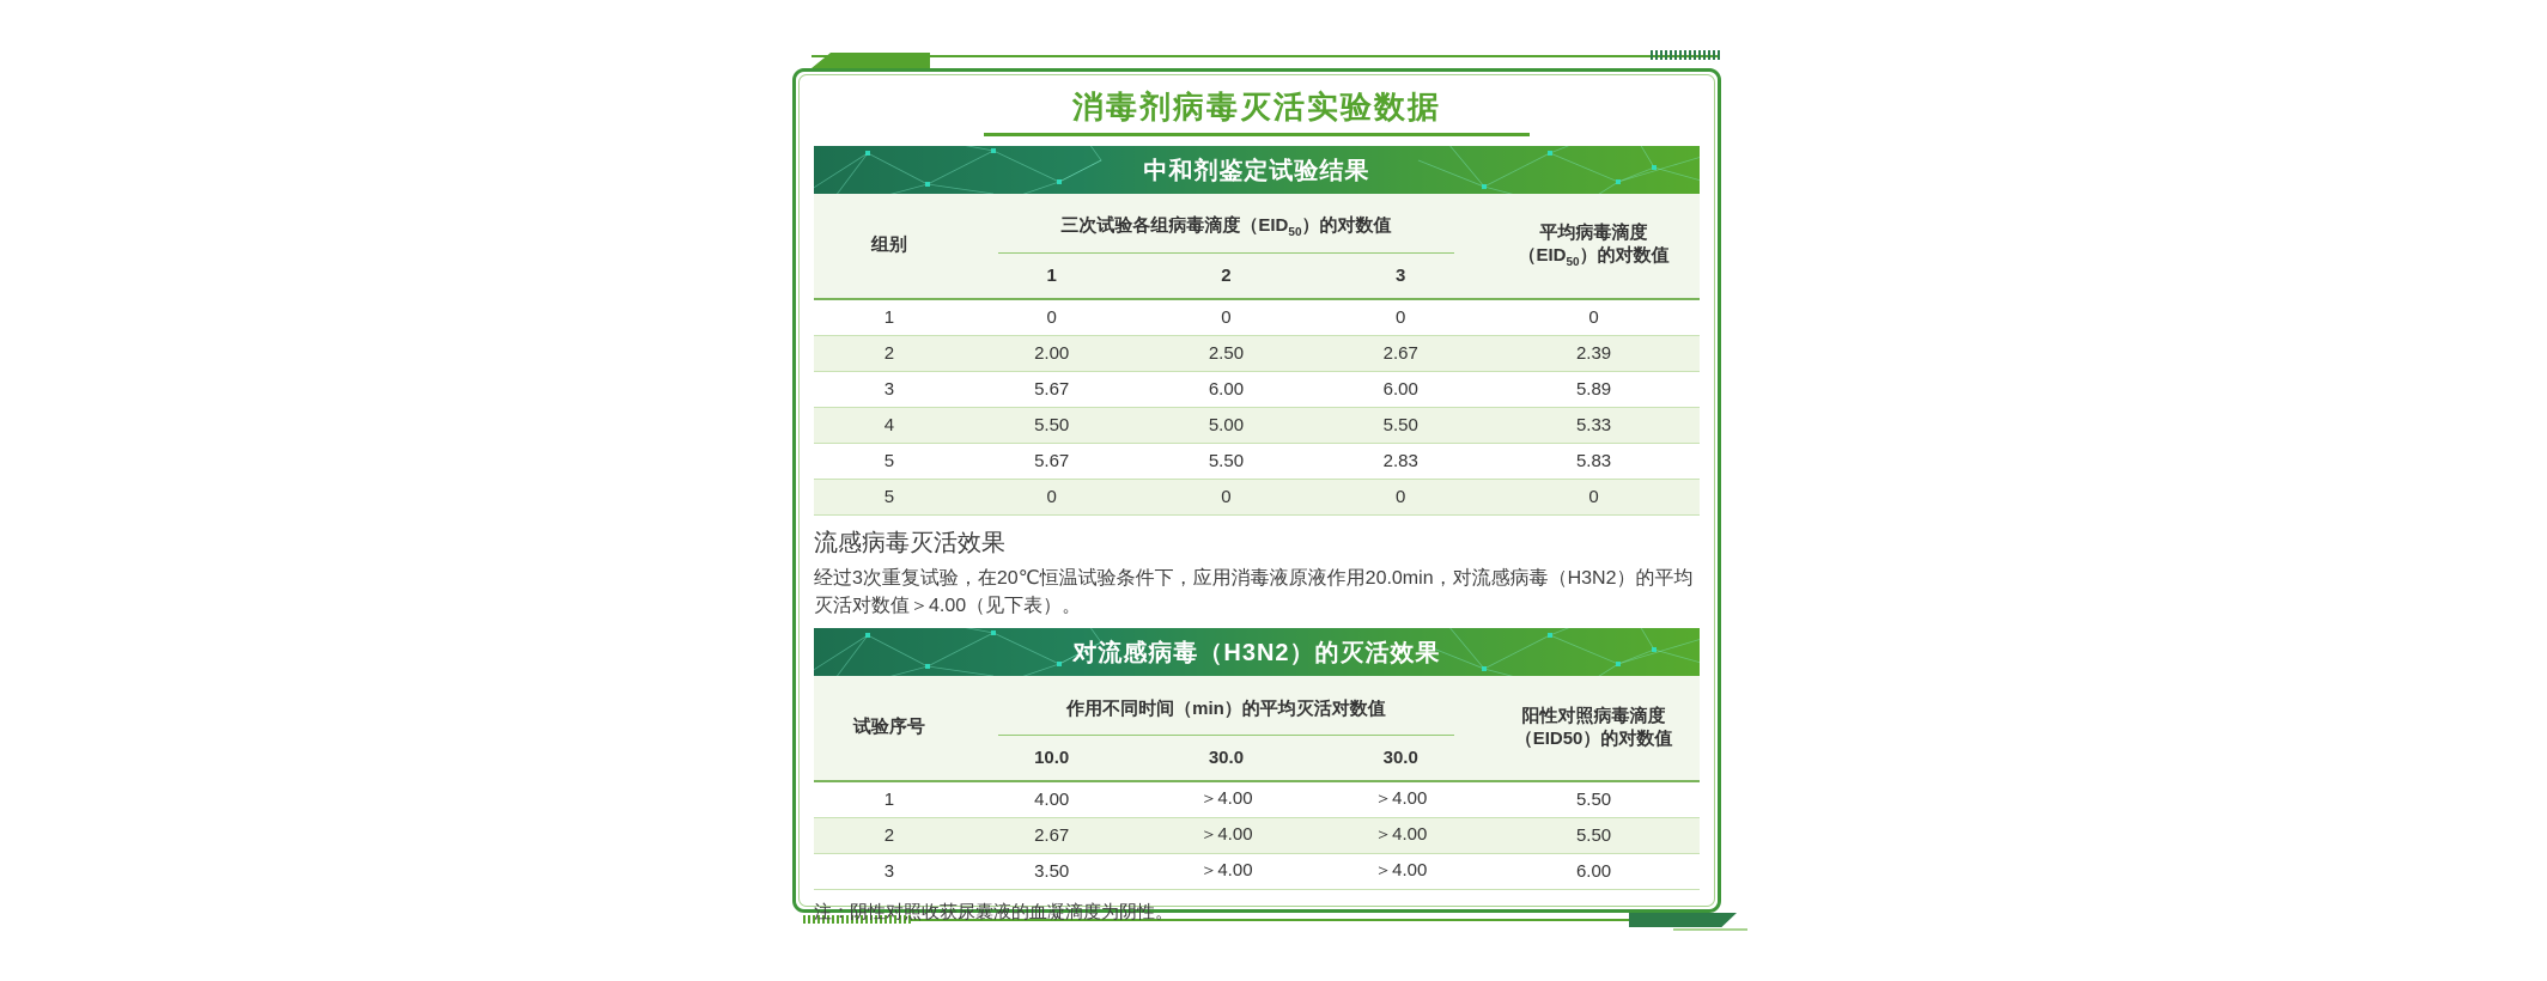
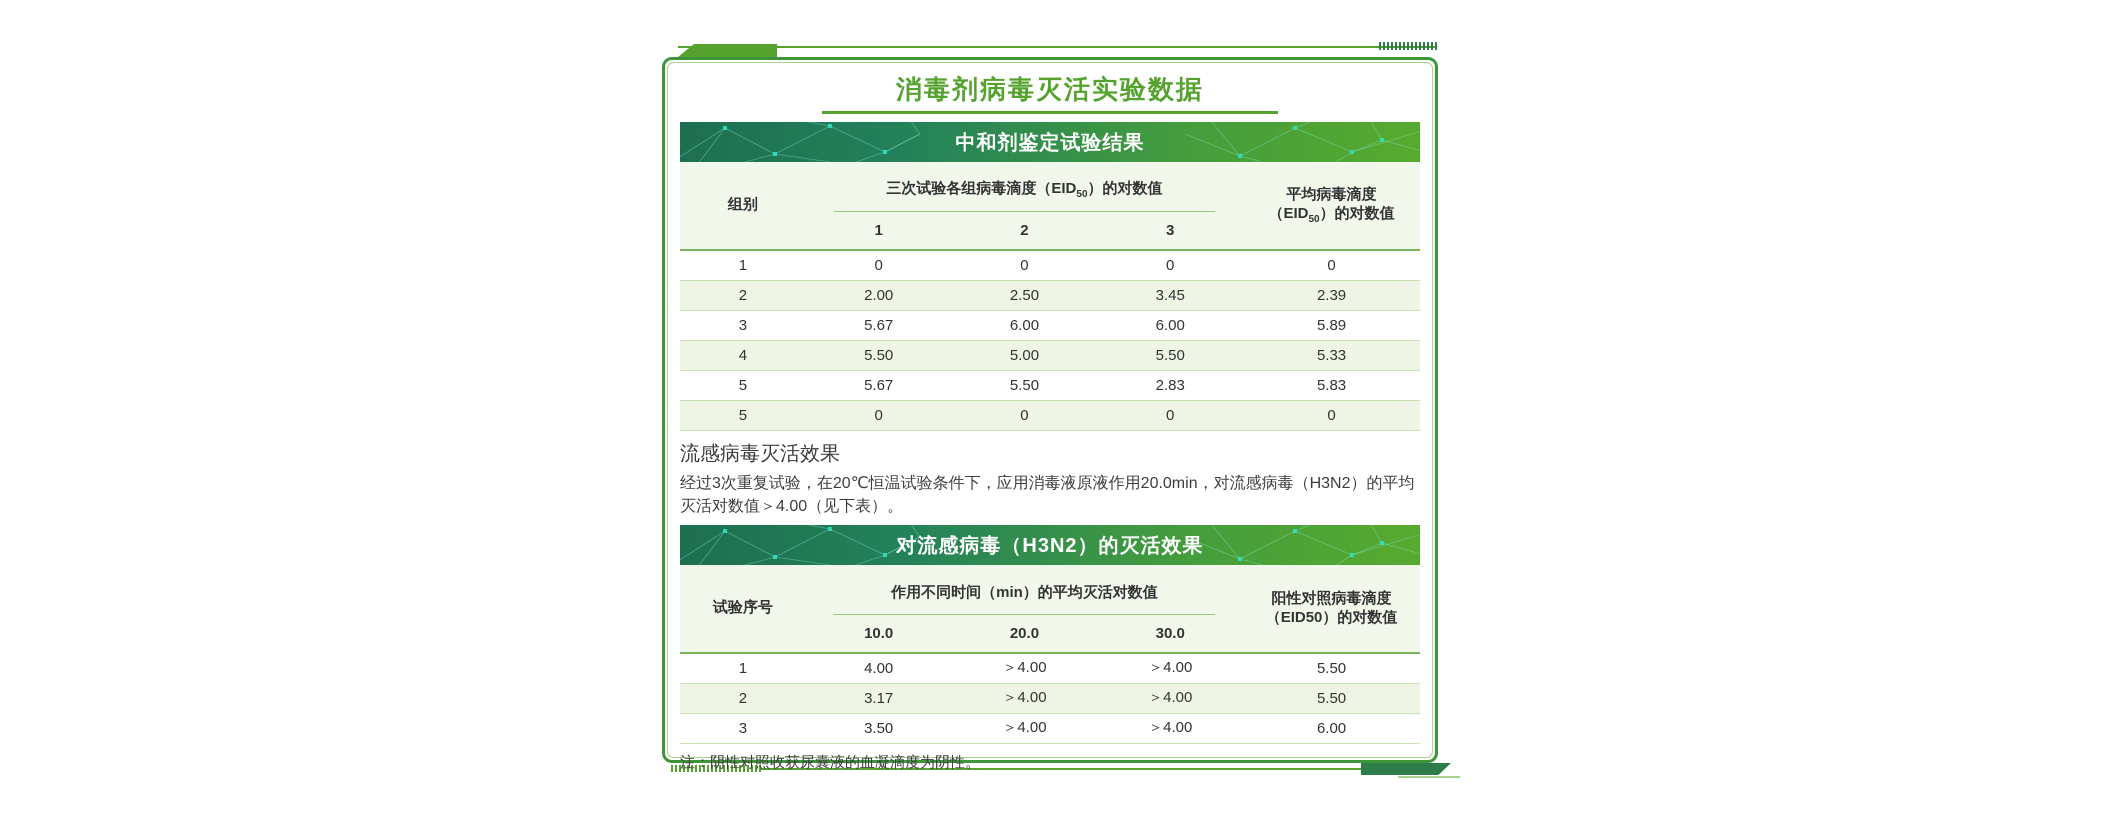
  消毒剂病毒灭活实验数据
  中和剂鉴定试验结果
  组别	三次试验各组病毒滴度（EID50）的对数值	平均病毒滴度 （EID50）的对数值
  1	2	3
  1	0	0	0	0
- 2	2.00	2.50	2.67	2.39
+ 2	2.00	2.50	3.45	2.39
  3	5.67	6.00	6.00	5.89
  4	5.50	5.00	5.50	5.33
  5	5.67	5.50	2.83	5.83
  5	0	0	0	0
  流感病毒灭活效果
  经过3次重复试验，在20℃恒温试验条件下，应用消毒液原液作用20.0min，对流感病毒（H3N2）的平均灭活对数值＞4.00（见下表）。
  对流感病毒（H3N2）的灭活效果
  试验序号	作用不同时间（min）的平均灭活对数值	阳性对照病毒滴度 （EID50）的对数值
- 10.0	30.0	30.0
+ 10.0	20.0	30.0
  1	4.00	＞4.00	＞4.00	5.50
- 2	2.67	＞4.00	＞4.00	5.50
+ 2	3.17	＞4.00	＞4.00	5.50
  3	3.50	＞4.00	＞4.00	6.00
  注：阴性对照收获尿囊液的血凝滴度为阴性。
